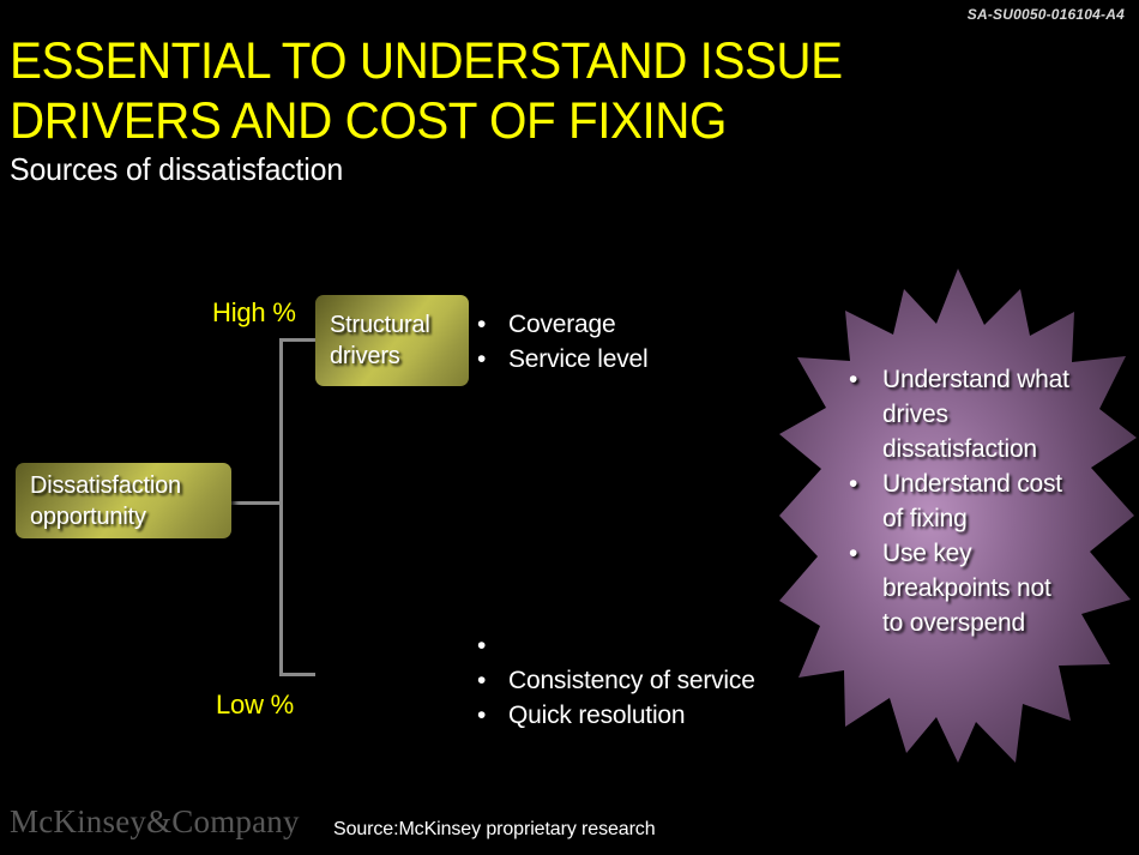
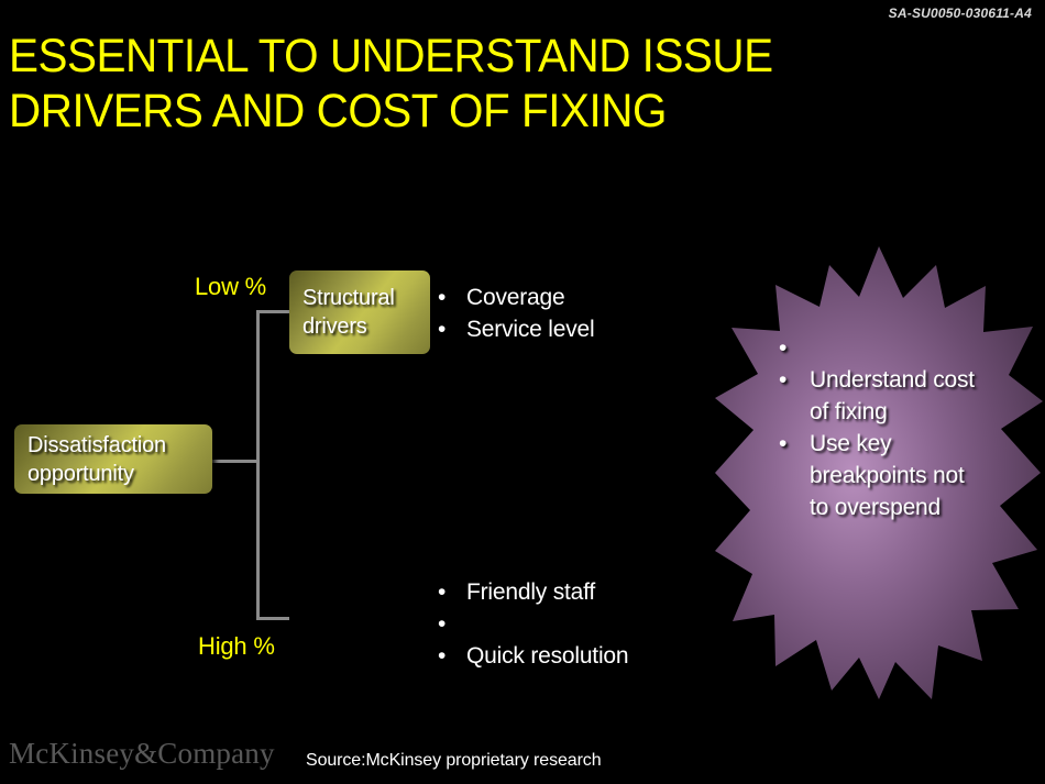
- SA-SU0050-016104-A4
+ SA-SU0050-030611-A4
  ESSENTIAL TO UNDERSTAND ISSUE
  DRIVERS AND COST OF FIXING
- Sources of dissatisfaction
  Dissatisfaction
  opportunity
- High %
+ Low %
  Structural
  drivers
  •
  Coverage
  •
  Service level
- Low %
+ High %
  •
+ Friendly staff
  •
- Consistency of service
  •
  Quick resolution
  •
- Understand what drives dissatisfaction
  •
  Understand cost of fixing
  •
  Use key breakpoints not to overspend
  McKinsey&Company
  Source:McKinsey proprietary research
